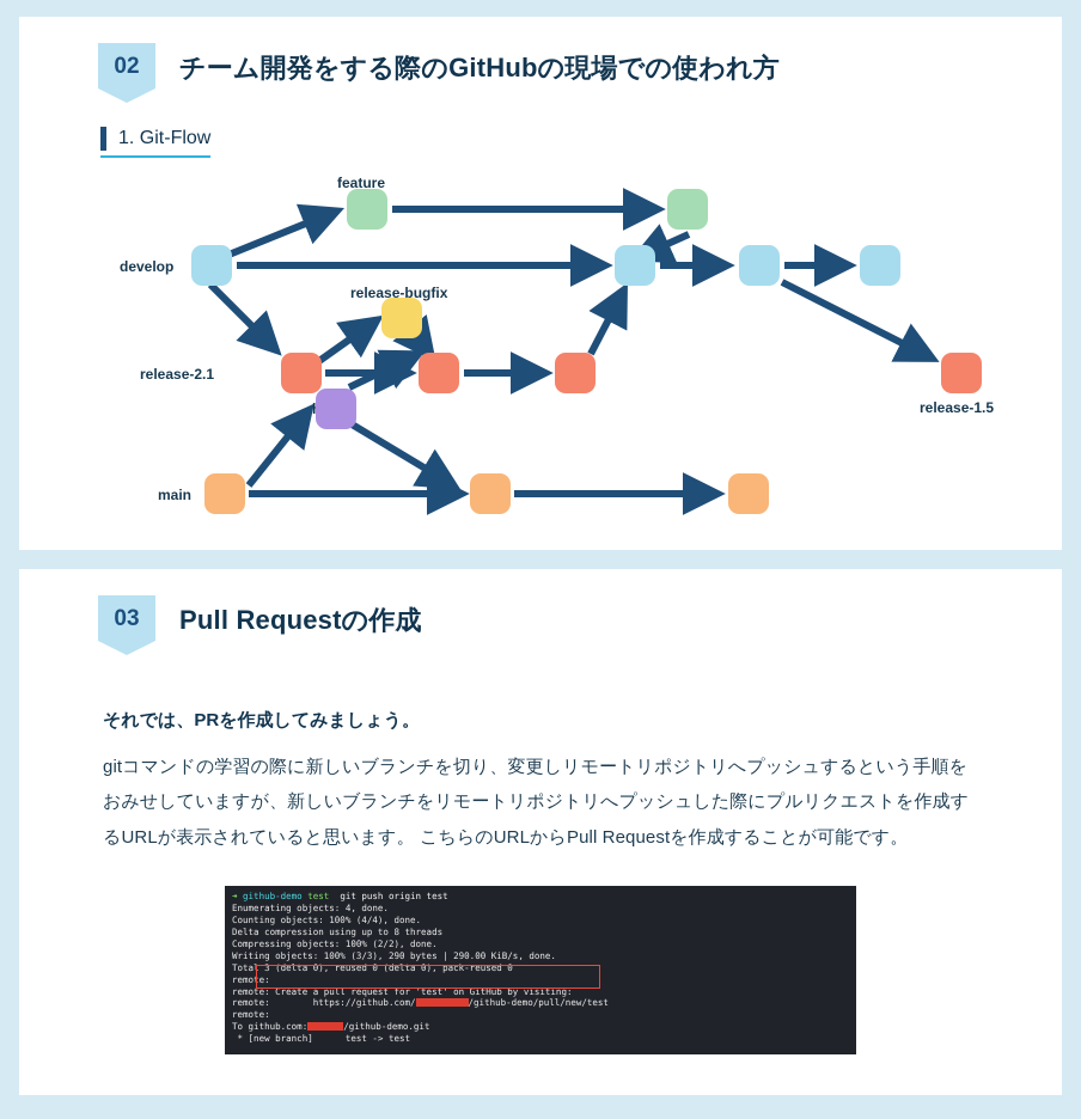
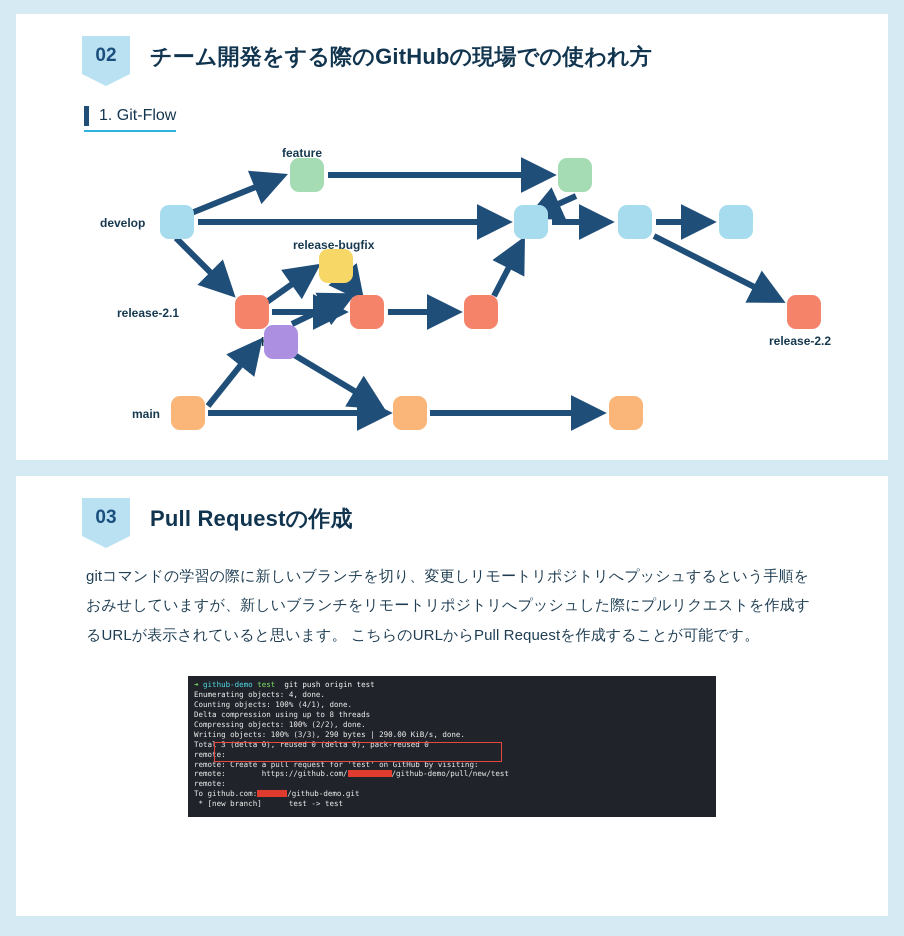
  02
  チーム開発をする際のGitHubの現場での使われ方
  1. Git-Flow
  feature
  develop
  release-bugfix
  release-2.1
  main
- release-1.5
+ release-2.2
  03
  Pull Requestの作成
- それでは、PRを作成してみましょう。
  gitコマンドの学習の際に新しいブランチを切り、変更しリモートリポジトリへプッシュするという手順をおみせしていますが、新しいブランチをリモートリポジトリへプッシュした際にプルリクエストを作成するURLが表示されていると思います。 こちらのURLからPull Requestを作成することが可能です。
  ➜ github-demo test git push origin test
  Enumerating objects: 4, done.
- Counting objects: 100% (4/4), done.
+ Counting objects: 100% (4/1), done.
  Delta compression using up to 8 threads
  Compressing objects: 100% (2/2), done.
  Writing objects: 100% (3/3), 290 bytes | 290.00 KiB/s, done.
  Total 3 (delta 0), reused 0 (delta 0), pack-reused 0
  remote:
  remote: Create a pull request for 'test' on GitHub by visiting:
  remote: https://github.com/ /github-demo/pull/new/test
  remote:
  To github.com: /github-demo.git
  * [new branch] test -> test
